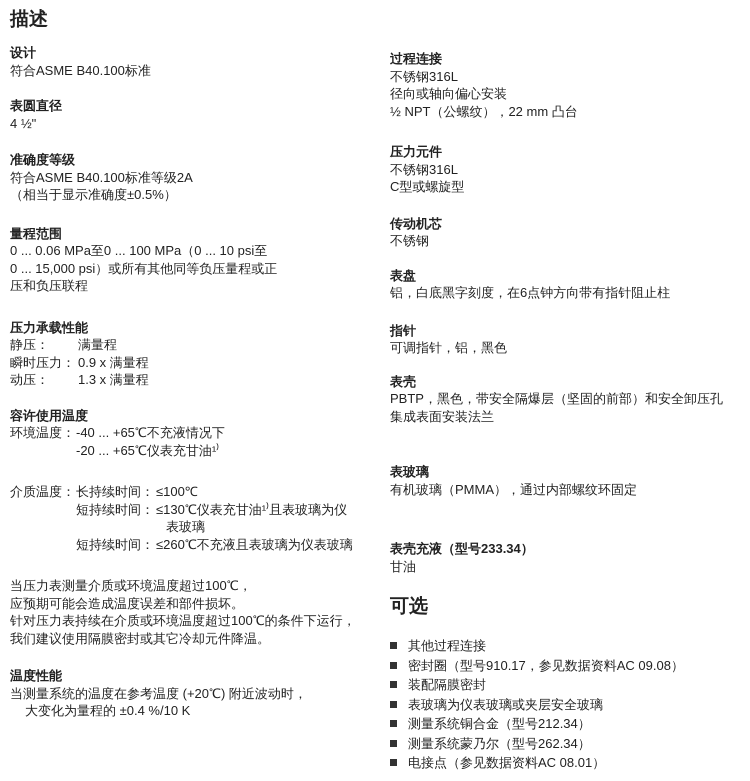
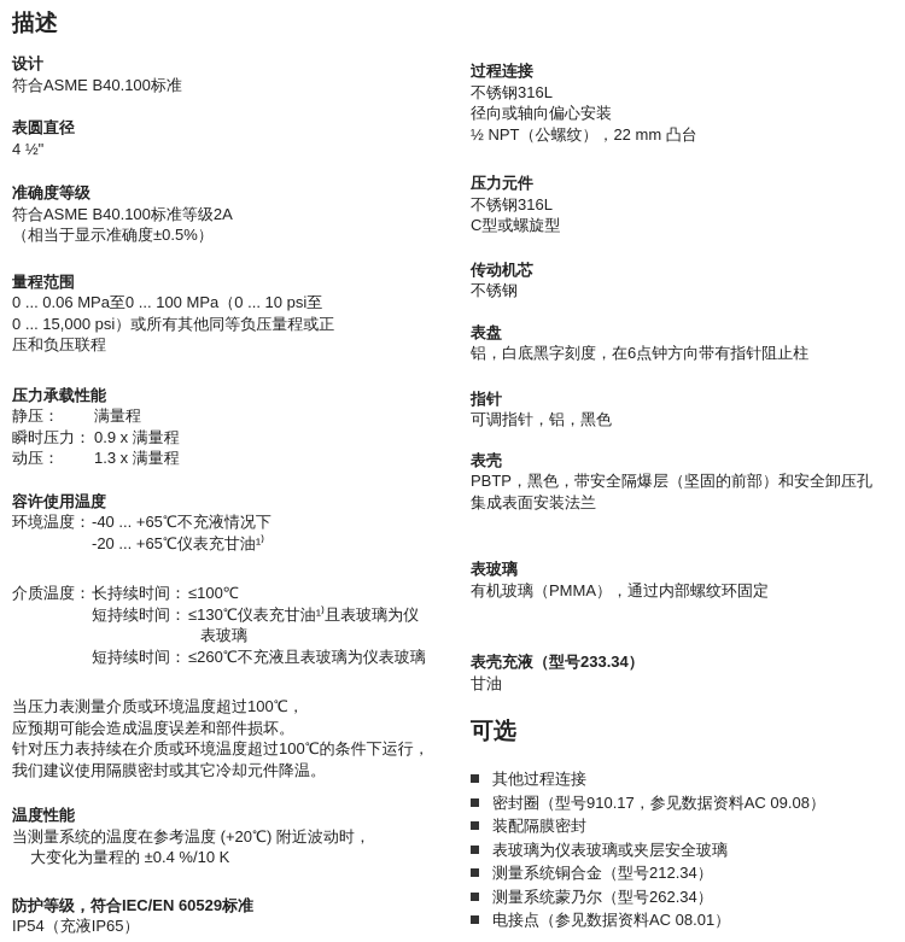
  描述
  设计
  符合ASME B40.100标准
  表圆直径
  4 ½"
  准确度等级
  符合ASME B40.100标准等级2A
  （相当于显示准确度±0.5%）
  量程范围
  0 ... 0.06 MPa至0 ... 100 MPa（0 ... 10 psi至
  0 ... 15,000 psi）或所有其他同等负压量程或正
  压和负压联程
  压力承载性能
  静压：
  满量程
  瞬时压力：
  0.9 x 满量程
  动压：
  1.3 x 满量程
  容许使用温度
  环境温度：
  -40 ... +65℃不充液情况下
  -20 ... +65℃仪表充甘油¹⁾
  介质温度：
  长持续时间：
  ≤100℃
  短持续时间：
  ≤130℃仪表充甘油¹⁾且表玻璃为仪
  表玻璃
  短持续时间：
  ≤260℃不充液且表玻璃为仪表玻璃
  当压力表测量介质或环境温度超过100℃，
  应预期可能会造成温度误差和部件损坏。
  针对压力表持续在介质或环境温度超过100℃的条件下运行，
  我们建议使用隔膜密封或其它冷却元件降温。
  温度性能
  当测量系统的温度在参考温度 (+20℃) 附近波动时，
  大变化为量程的 ±0.4 %/10 K
+ 防护等级，符合IEC/EN 60529标准
+ IP54（充液IP65）
  过程连接
  不锈钢316L
  径向或轴向偏心安装
  ½ NPT（公螺纹），22 mm 凸台
  压力元件
  不锈钢316L
  C型或螺旋型
  传动机芯
  不锈钢
  表盘
  铝，白底黑字刻度，在6点钟方向带有指针阻止柱
  指针
  可调指针，铝，黑色
  表壳
  PBTP，黑色，带安全隔爆层（坚固的前部）和安全卸压孔
  集成表面安装法兰
  表玻璃
  有机玻璃（PMMA），通过内部螺纹环固定
  表壳充液（型号233.34）
  甘油
  可选
  其他过程连接
  密封圈（型号910.17，参见数据资料AC 09.08）
  装配隔膜密封
  表玻璃为仪表玻璃或夹层安全玻璃
  测量系统铜合金（型号212.34）
  测量系统蒙乃尔（型号262.34）
  电接点（参见数据资料AC 08.01）
